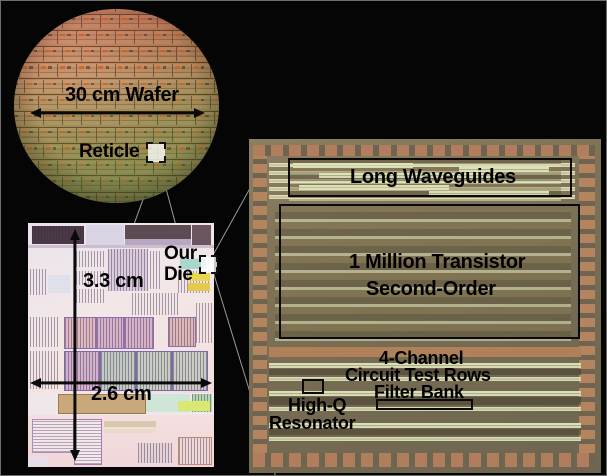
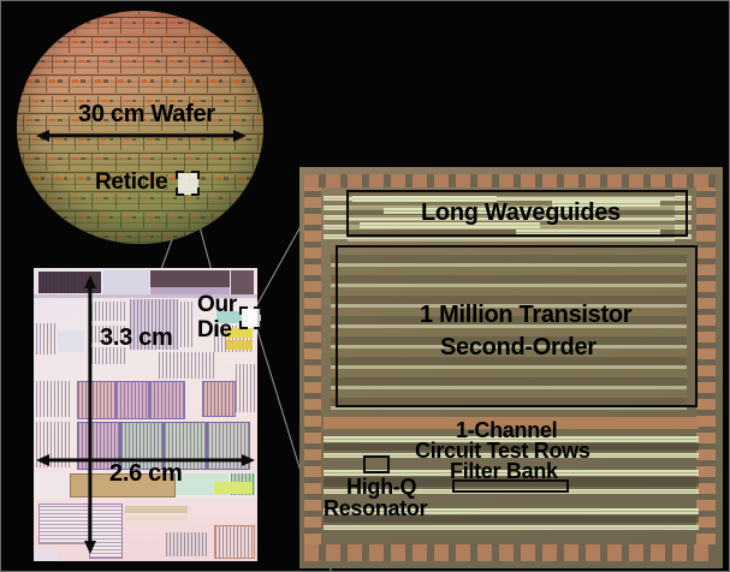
  30 cm Wafer
  Reticle
  3.3 cm
  2.6 cm
  Our
  Die
  Long Waveguides
  1 Million Transistor
  Second-Order
- 4-Channel
+ 1-Channel
  Circuit Test Rows
  Filter Bank
  High-Q
  Resonator
